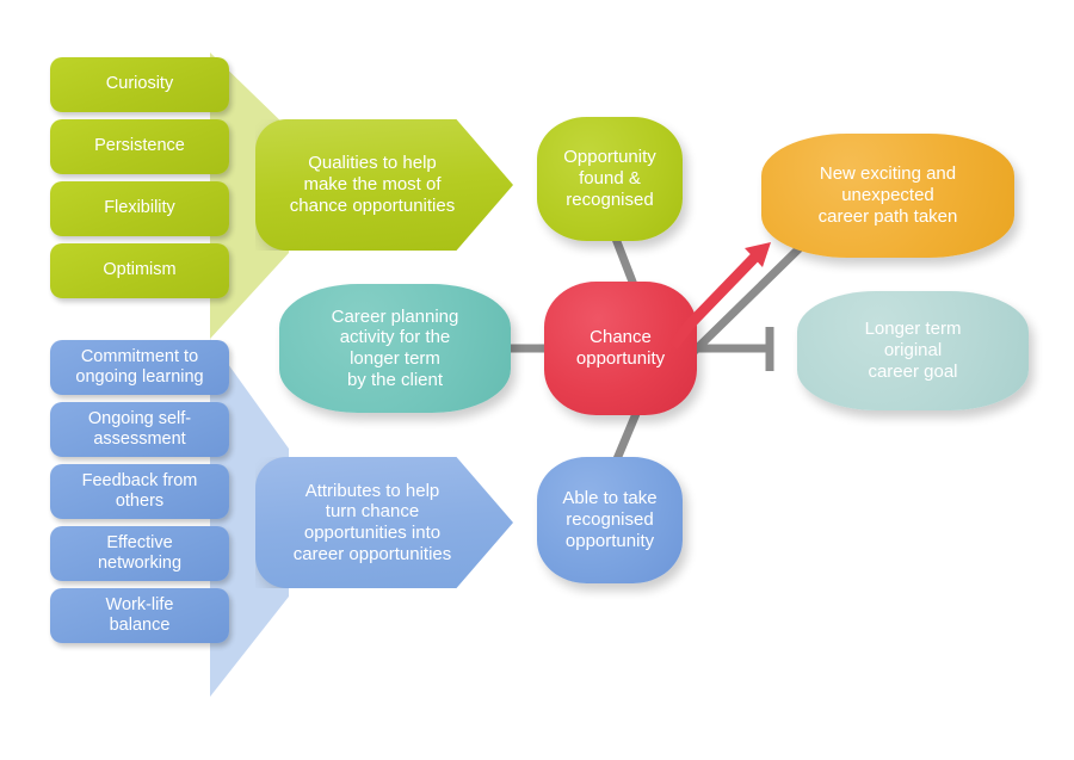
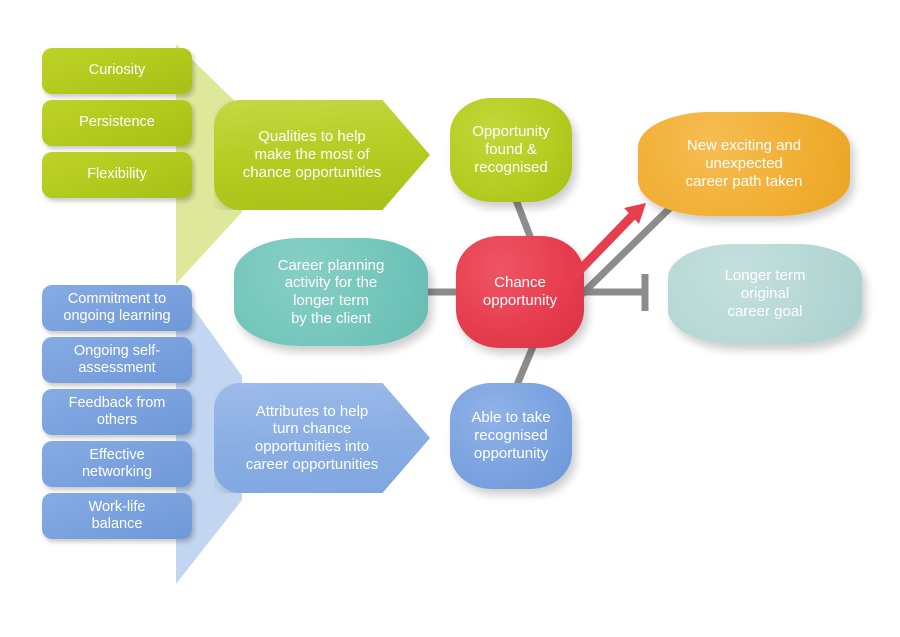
  Curiosity
  Persistence
  Flexibility
- Optimism
  Commitment to
  ongoing learning
  Ongoing self-
  assessment
  Feedback from
  others
  Effective
  networking
  Work-life
  balance
  Qualities to help
  make the most of
  chance opportunities
  Attributes to help
  turn chance
  opportunities into
  career opportunities
  Opportunity
  found &
  recognised
  Career planning
  activity for the
  longer term
  by the client
  Chance
  opportunity
  New exciting and
  unexpected
  career path taken
  Longer term
  original
  career goal
  Able to take
  recognised
  opportunity
